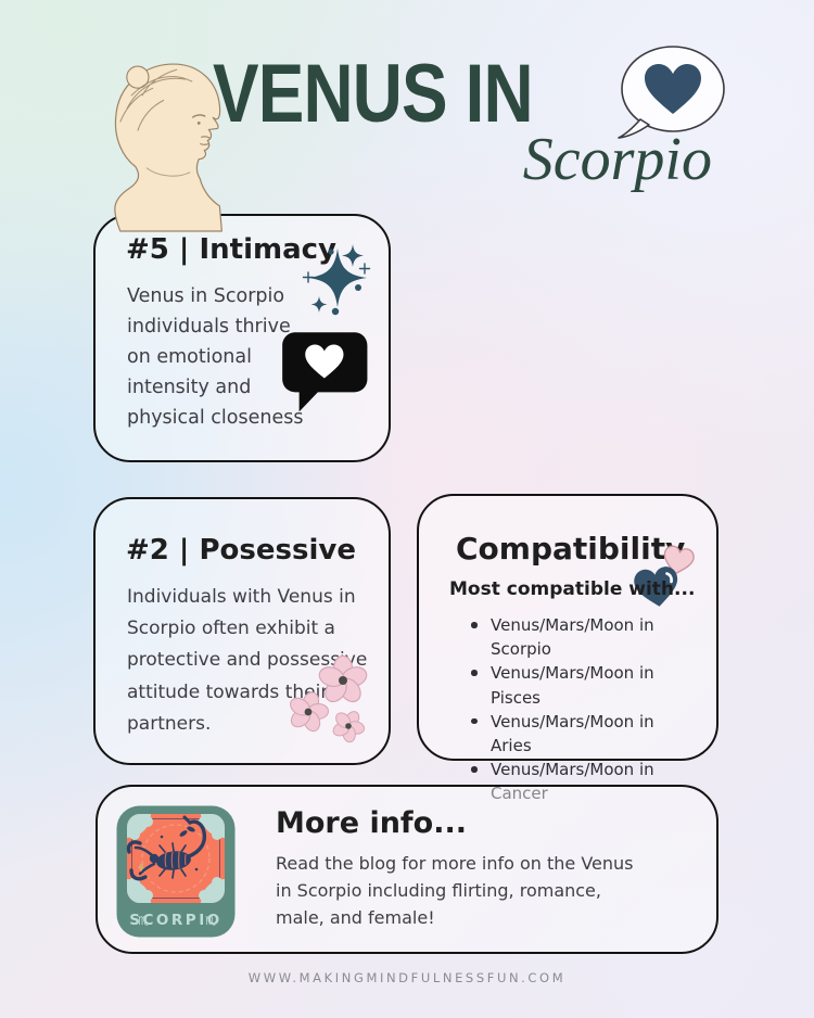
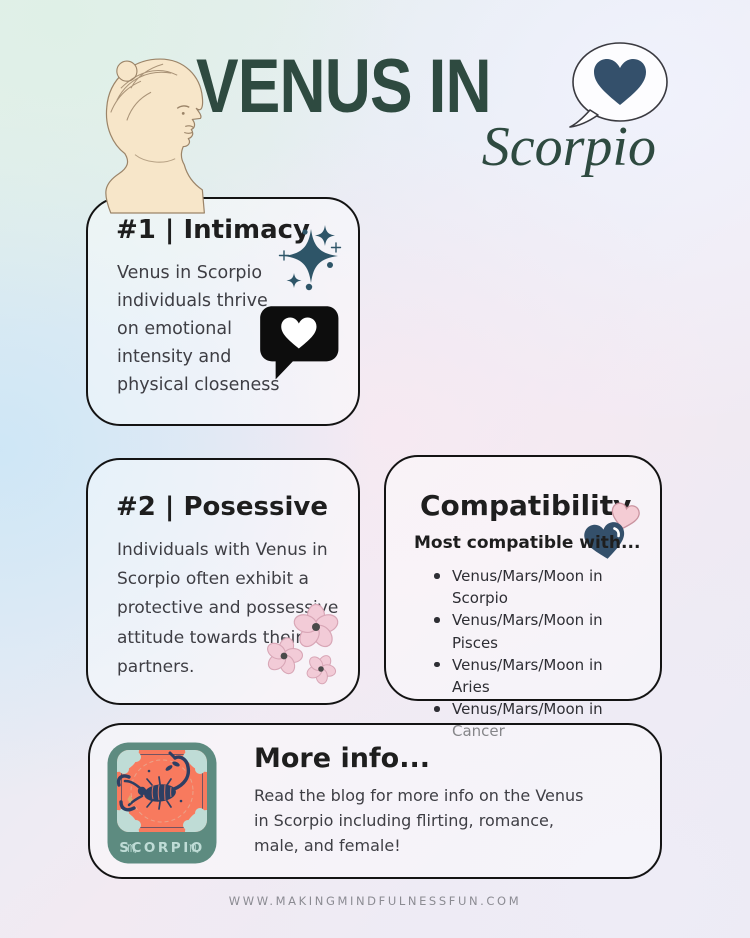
  VENUS IN
  Scorpio
- #5 | Intimacy
+ #1 | Intimacy
  Venus in Scorpio
  individuals thrive
  on emotional
  intensity and
  physical closeness
  #2 | Posessive
  Individuals with Venus in
  Scorpio often exhibit a
  protective and possesse
  attitude towards their
  partners.
  Compatibilit
  Most compatible with...
  Venus/Mars/Moon in
  Scorpio
  Venus/Mars/Moon in Pisces
  Venus/Mars/Moon in Aries
  Venus/Mars/Moon in
  Cancer
  ♏
  SCORPIO
  ♏
  More info...
  Read the blog for more info on the Venus
  in Scorpio including flirting, romance,
  male, and female!
  WWW.MAKINGMINDFULNESSFUN.COM
